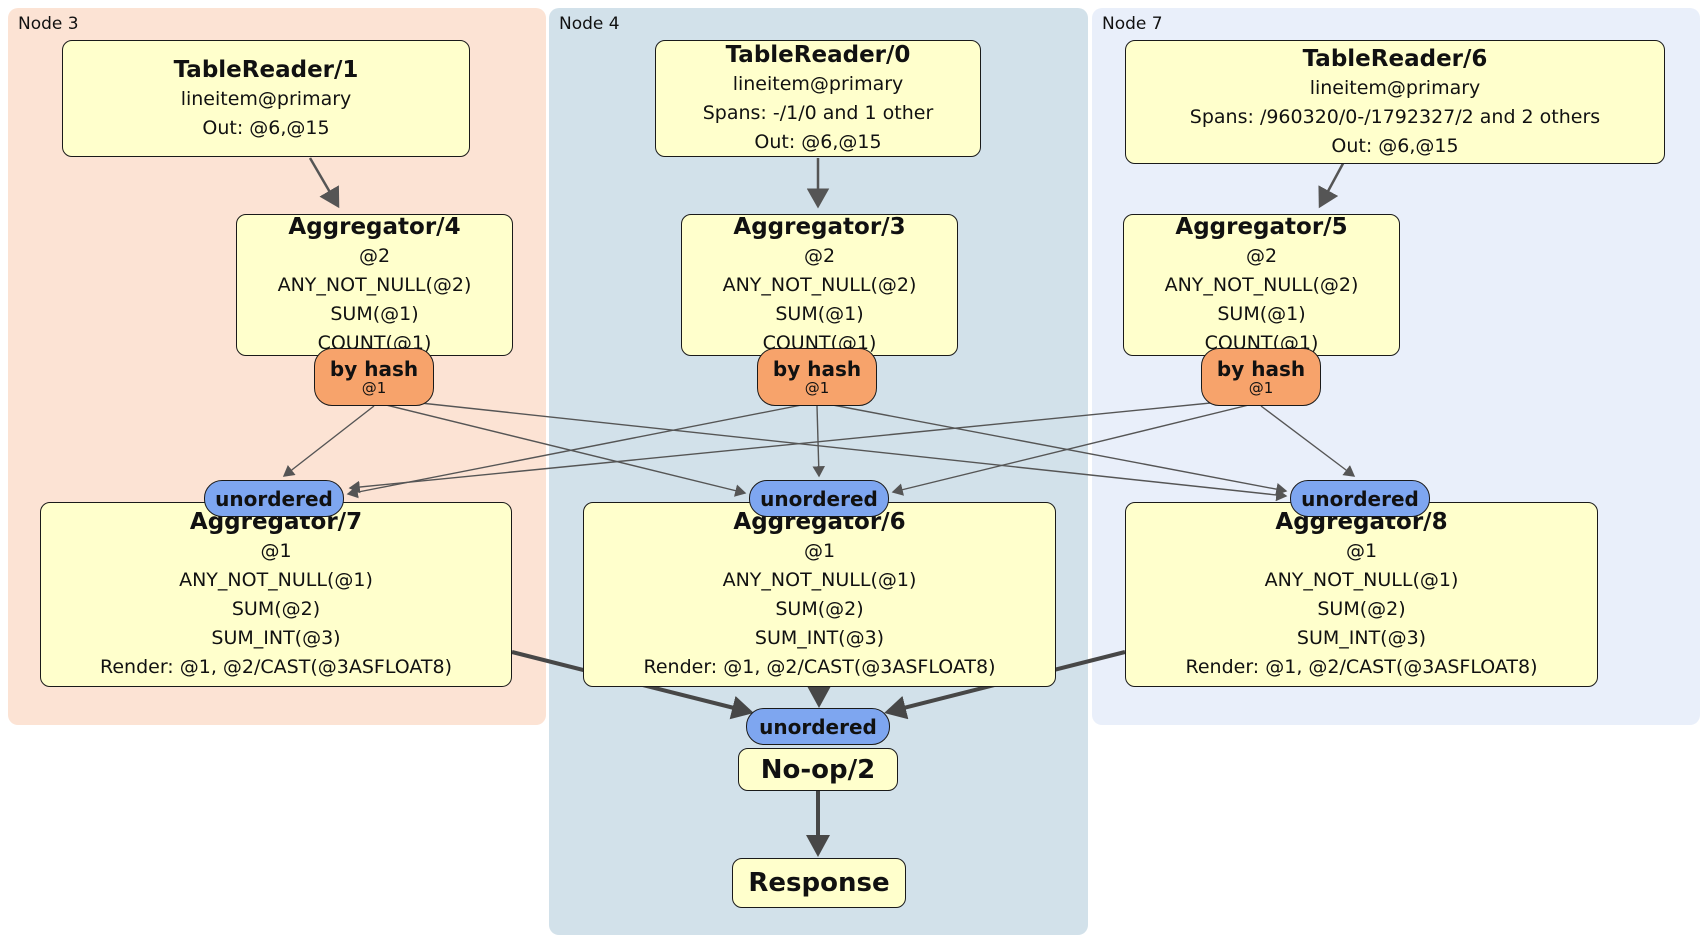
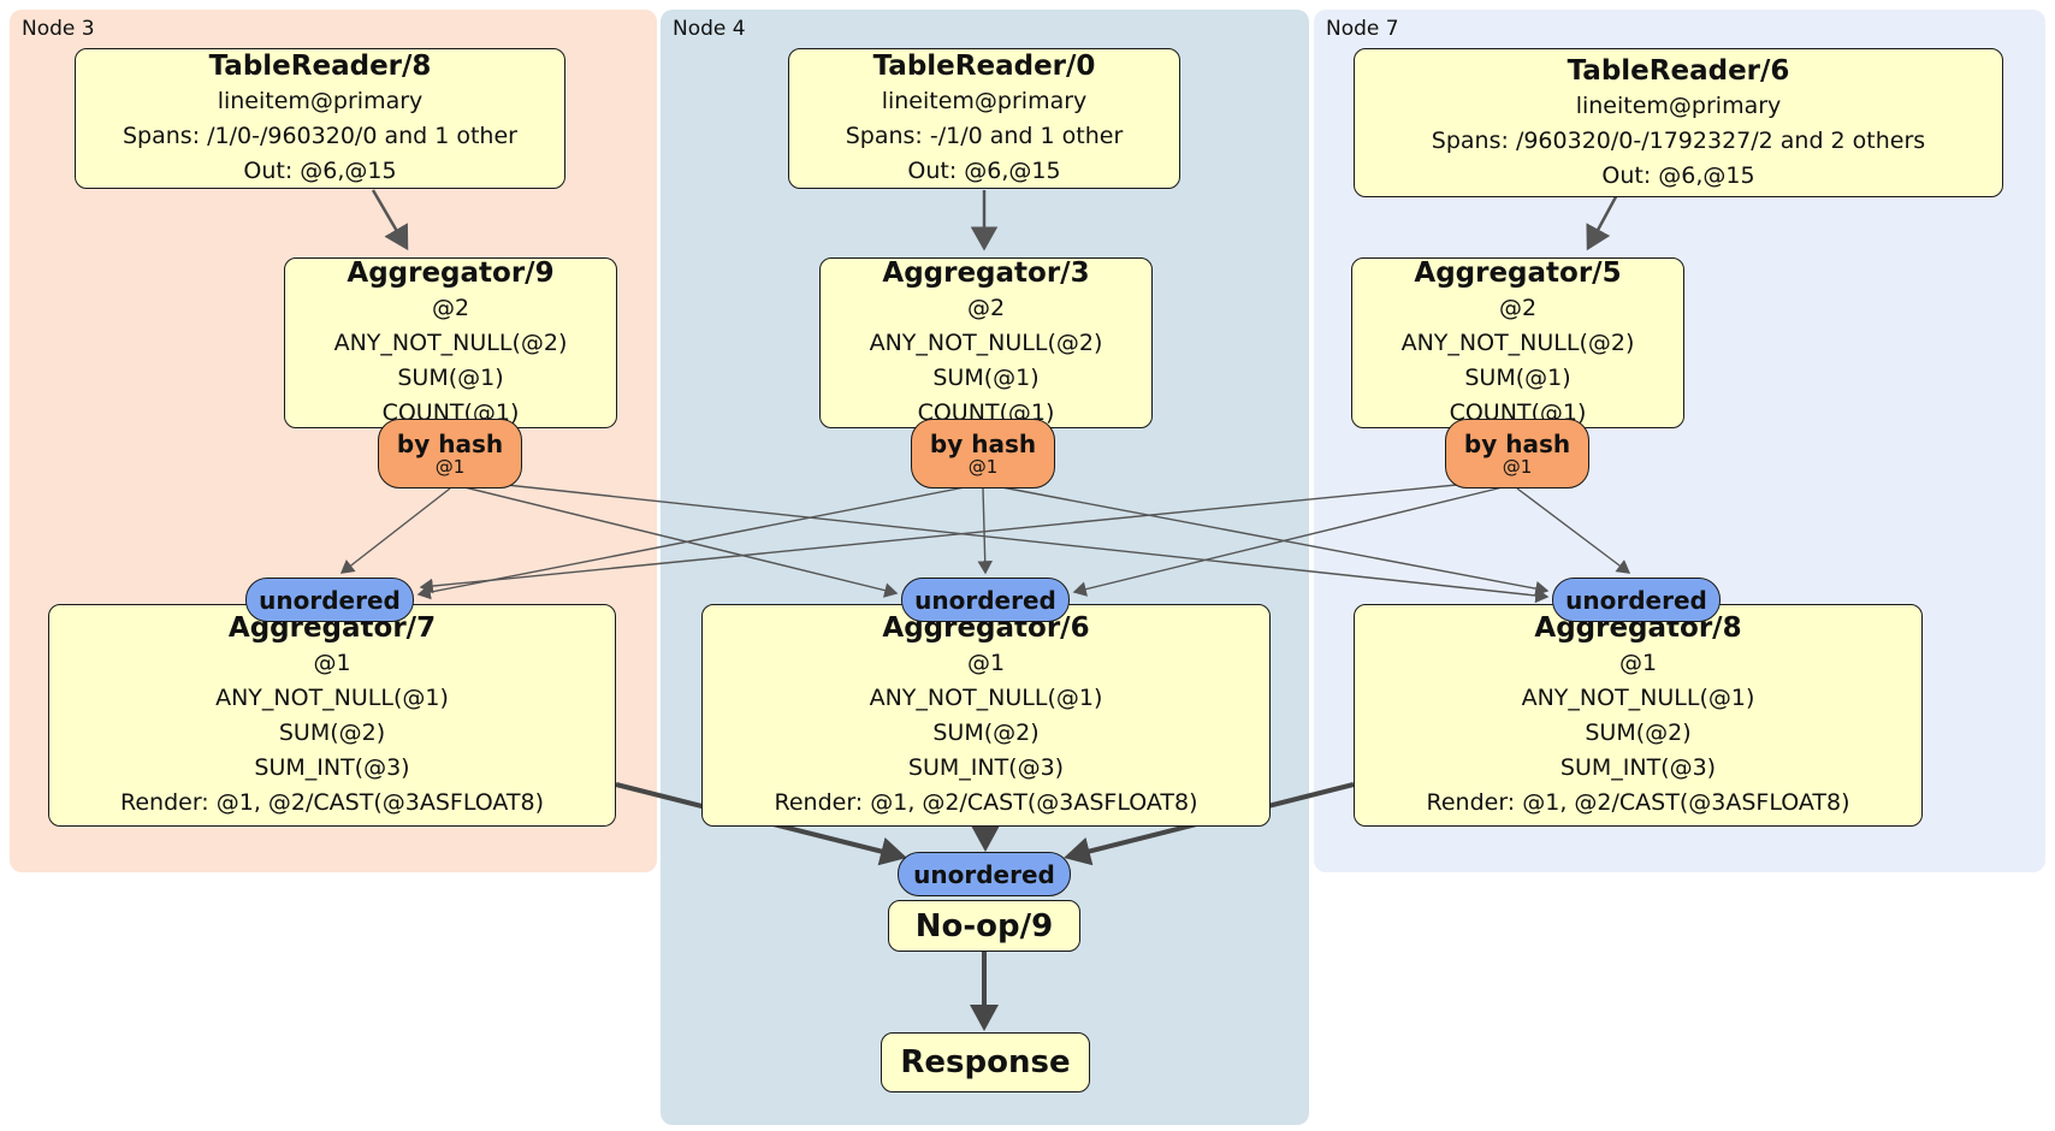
  Node 3
  Node 4
  Node 7
- TableReader/1
+ TableReader/8
  lineitem@primary
+ Spans: /1/0-/960320/0 and 1 other
  Out: @6,@15
- Aggregator/4
+ Aggregator/9
  @2
  ANY_NOT_NULL(@2)
  SUM(@1)
  COUNT(@1)
  by hash
  @1
  unordered
  Aggregator/7
  @1
  ANY_NOT_NULL(@1)
  SUM(@2)
  SUM_INT(@3)
  Render: @1, @2/CAST(@3ASFLOAT8)
  TableReader/0
  lineitem@primary
  Spans: -/1/0 and 1 other
  Out: @6,@15
  Aggregator/3
  @2
  ANY_NOT_NULL(@2)
  SUM(@1)
  COUNT(@1)
  by hash
  @1
  unordered
  Aggregator/6
  @1
  ANY_NOT_NULL(@1)
  SUM(@2)
  SUM_INT(@3)
  Render: @1, @2/CAST(@3ASFLOAT8)
  TableReader/6
  lineitem@primary
  Spans: /960320/0-/1792327/2 and 2 others
  Out: @6,@15
  Aggregator/5
  @2
  ANY_NOT_NULL(@2)
  SUM(@1)
  COUNT(@1)
  by hash
  @1
  unordered
  Aggregator/8
  @1
  ANY_NOT_NULL(@1)
  SUM(@2)
  SUM_INT(@3)
  Render: @1, @2/CAST(@3ASFLOAT8)
  unordered
- No-op/2
+ No-op/9
  Response
